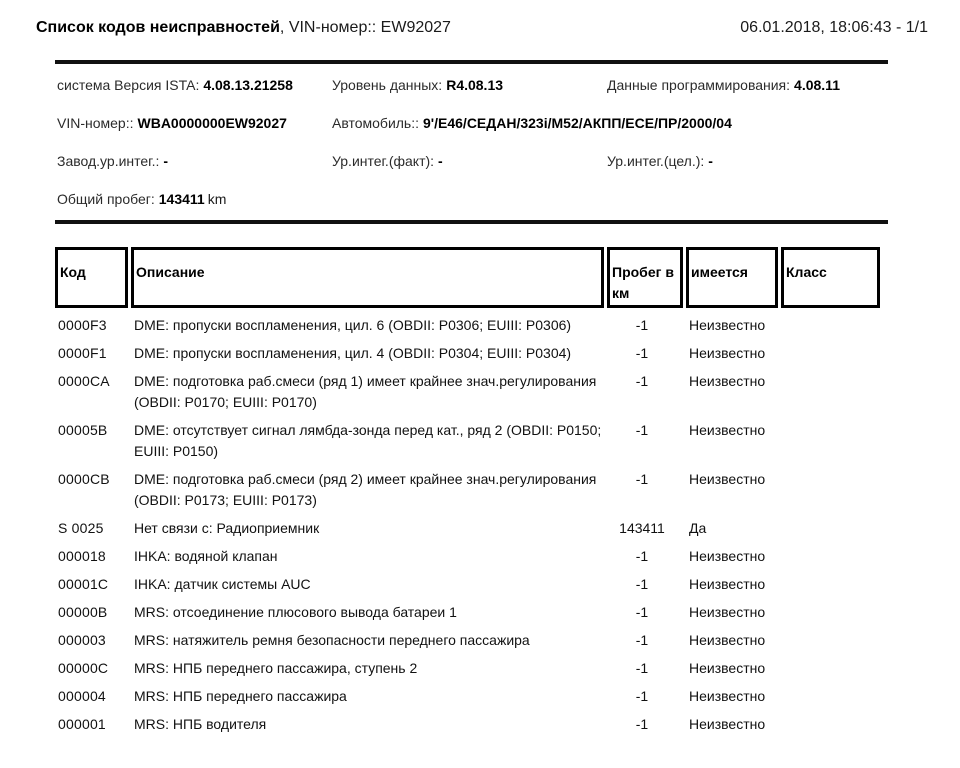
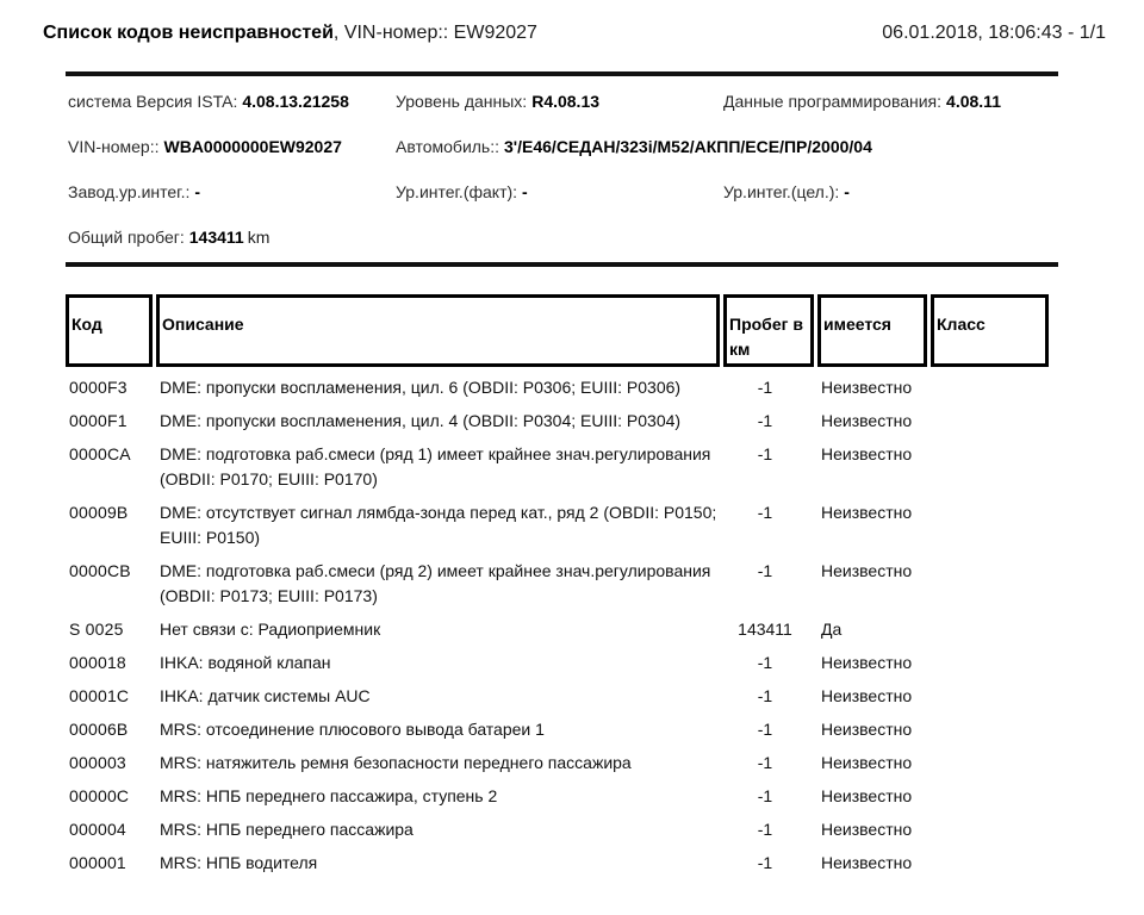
  Список кодов неисправностей, VIN-номер:: EW92027
  06.01.2018, 18:06:43 - 1/1
  система Версия ISTA: 4.08.13.21258
  Уровень данных: R4.08.13
  Данные программирования: 4.08.11
  VIN-номер:: WBA0000000EW92027
- Автомобиль:: 9'/E46/СЕДАН/323i/M52/АКПП/ECE/ПР/2000/04
+ Автомобиль:: 3'/E46/СЕДАН/323i/M52/АКПП/ECE/ПР/2000/04
  Завод.ур.интег.: -
  Ур.интег.(факт): -
  Ур.интег.(цел.): -
  Общий пробег: 143411 km
  Код	Описание	Пробег в км	имеется	Класс
  0000F3	DME: пропуски воспламенения, цил. 6 (OBDII: P0306; EUIII: P0306)	-1	Неизвестно
  0000F1	DME: пропуски воспламенения, цил. 4 (OBDII: P0304; EUIII: P0304)	-1	Неизвестно
  0000CA	DME: подготовка раб.смеси (ряд 1) имеет крайнее знач.регулирования (OBDII: P0170; EUIII: P0170)	-1	Неизвестно
- 00005B	DME: отсутствует сигнал лямбда-зонда перед кат., ряд 2 (OBDII: P0150; EUIII: P0150)	-1	Неизвестно
+ 00009B	DME: отсутствует сигнал лямбда-зонда перед кат., ряд 2 (OBDII: P0150; EUIII: P0150)	-1	Неизвестно
  0000CB	DME: подготовка раб.смеси (ряд 2) имеет крайнее знач.регулирования (OBDII: P0173; EUIII: P0173)	-1	Неизвестно
  S 0025	Нет связи с: Радиоприемник	143411	Да
  000018	IHKA: водяной клапан	-1	Неизвестно
  00001C	IHKA: датчик системы AUC	-1	Неизвестно
- 00000B	MRS: отсоединение плюсового вывода батареи 1	-1	Неизвестно
+ 00006B	MRS: отсоединение плюсового вывода батареи 1	-1	Неизвестно
  000003	MRS: натяжитель ремня безопасности переднего пассажира	-1	Неизвестно
  00000C	MRS: НПБ переднего пассажира, ступень 2	-1	Неизвестно
  000004	MRS: НПБ переднего пассажира	-1	Неизвестно
  000001	MRS: НПБ водителя	-1	Неизвестно
